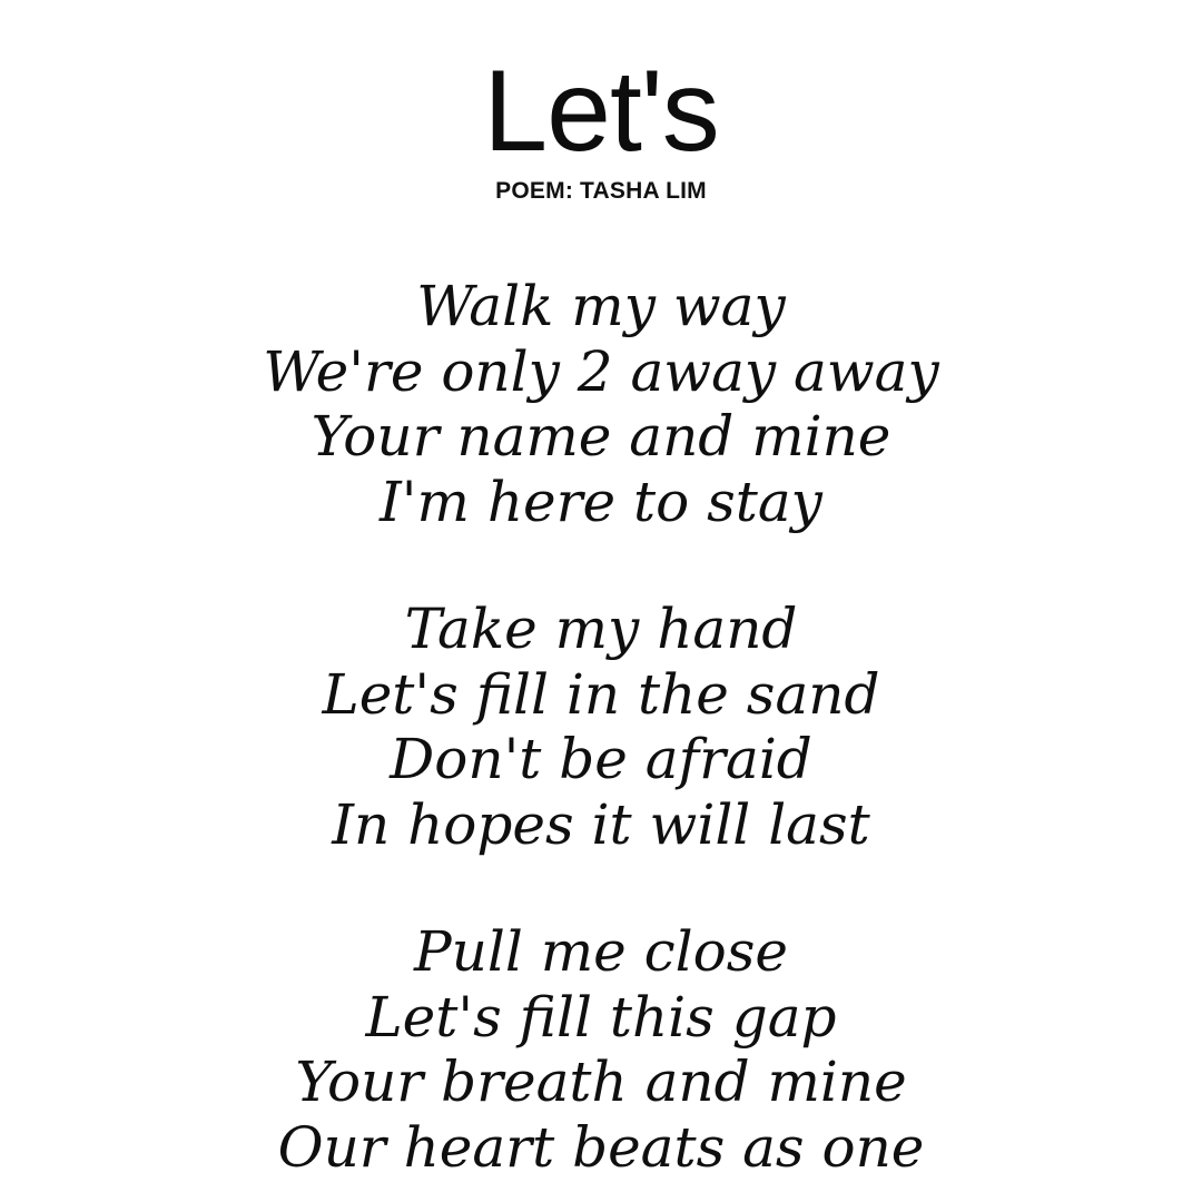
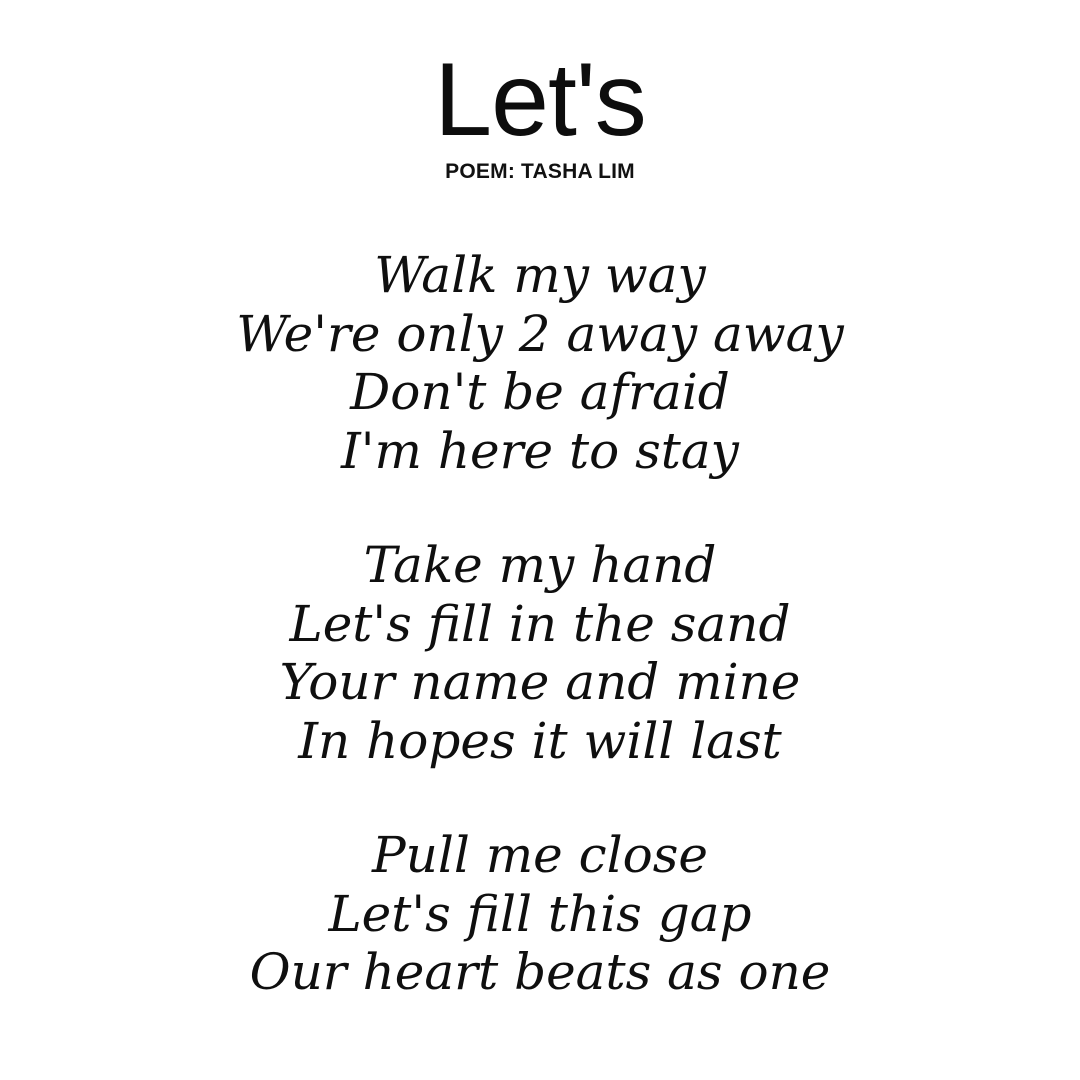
  Let's
  POEM: TASHA LIM
  Walk my way
  We're only 2 away away
- Your name and mine
+ Don't be afraid
  I'm here to stay
  Take my hand
  Let's fill in the sand
- Don't be afraid
+ Your name and mine
  In hopes it will last
  Pull me close
  Let's fill this gap
- Your breath and mine
  Our heart beats as one
